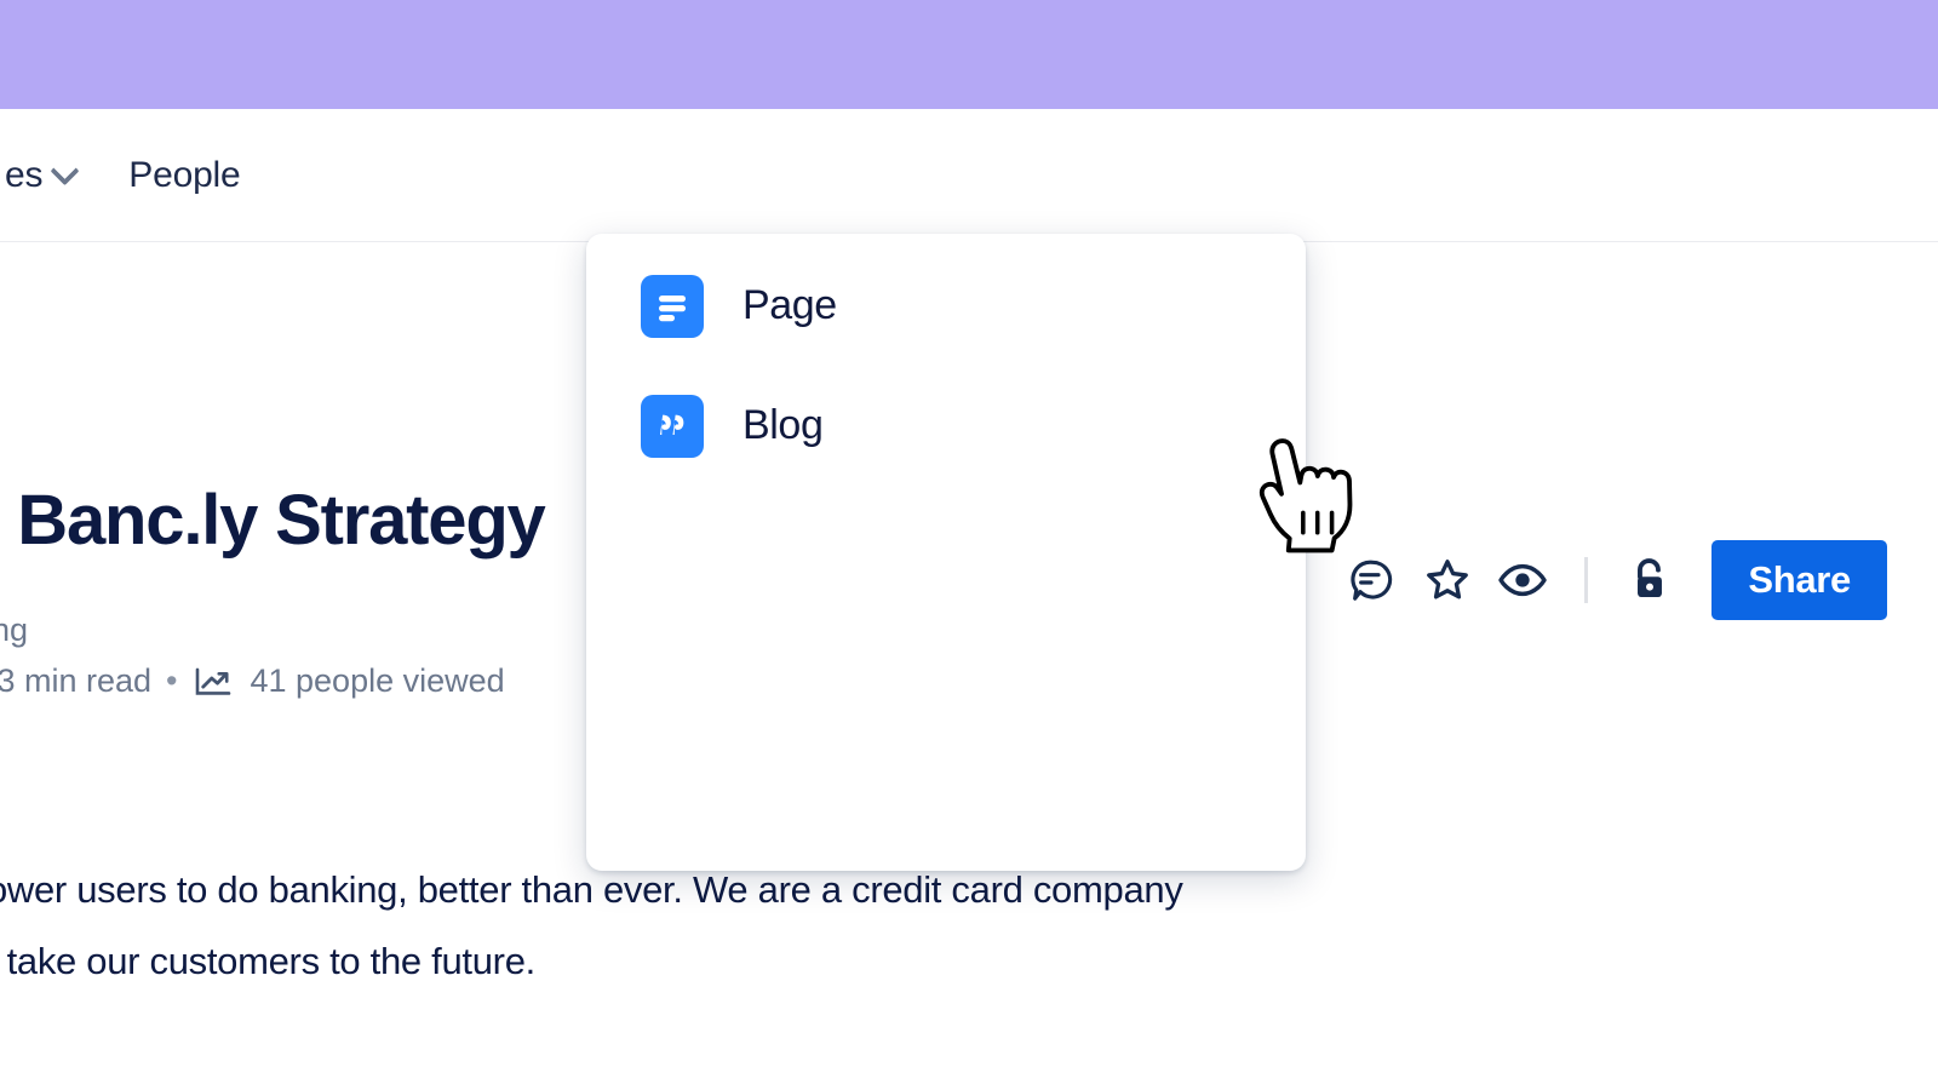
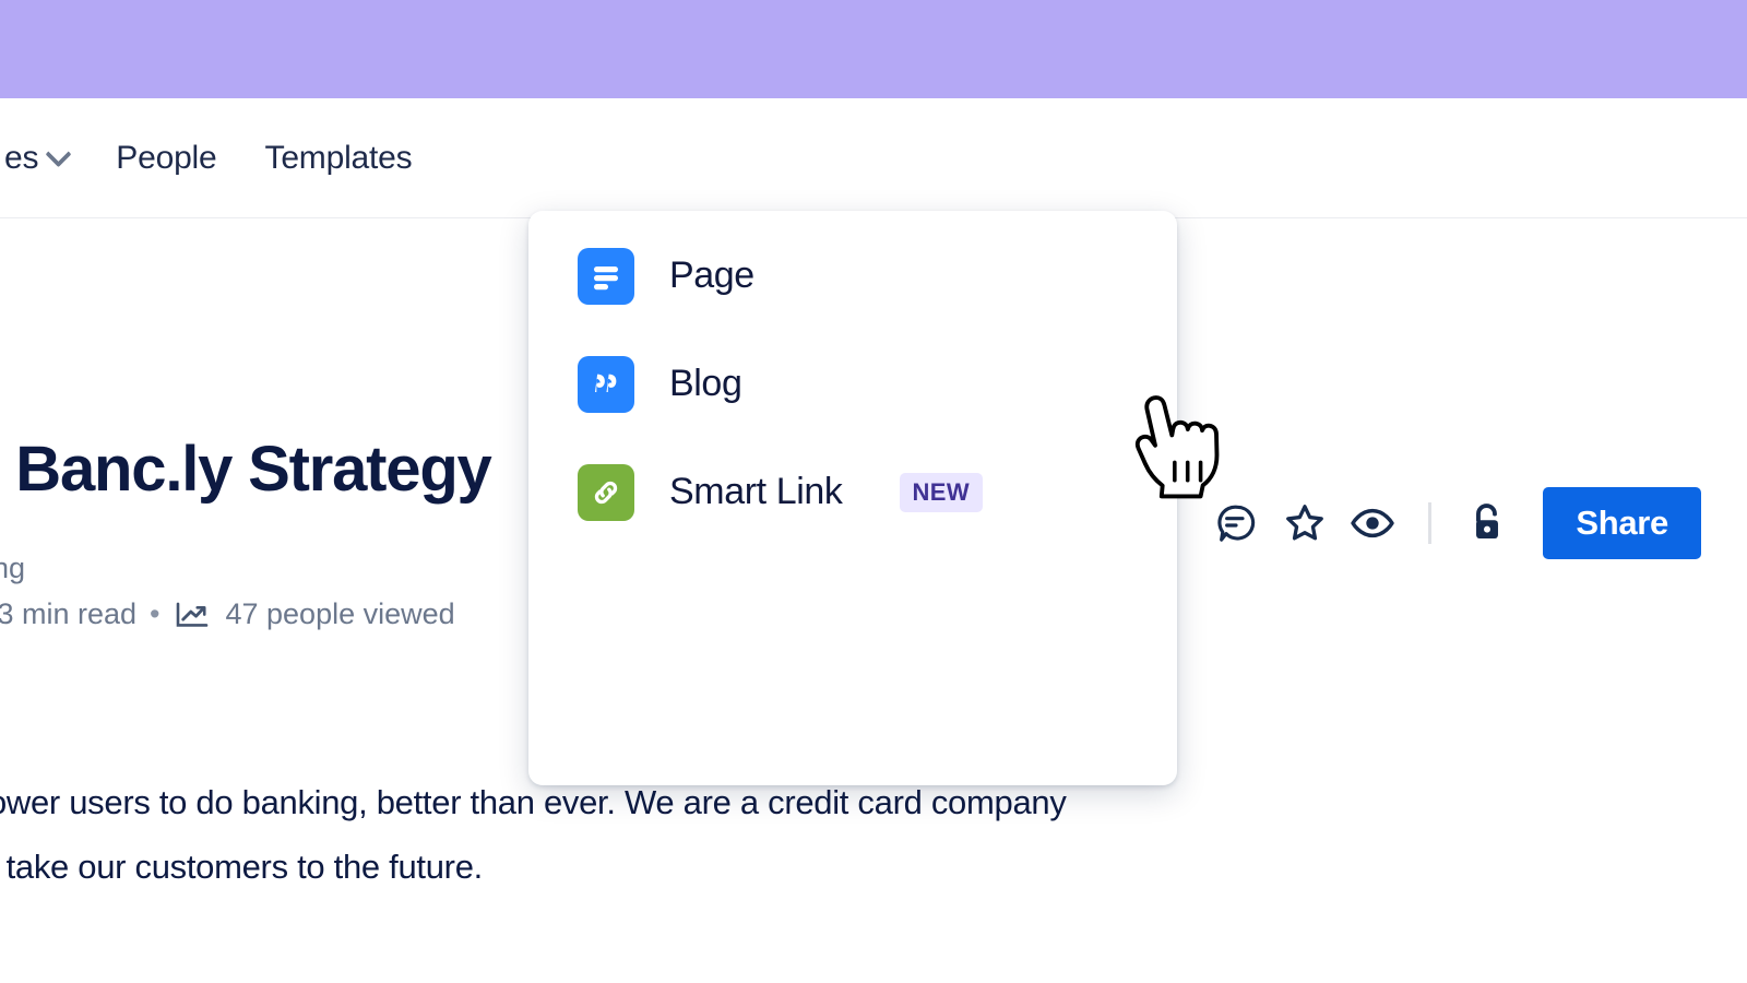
  es
  People
+ Templates
  Banc.ly Strategy
  3 min read
  •
- 41 people viewed
+ 47 people viewed
  Share
  wer users to do banking, better than ever. We are a credit card company
  take our customers to the future.
  Page
  Blog
+ Smart Link
+ NEW
